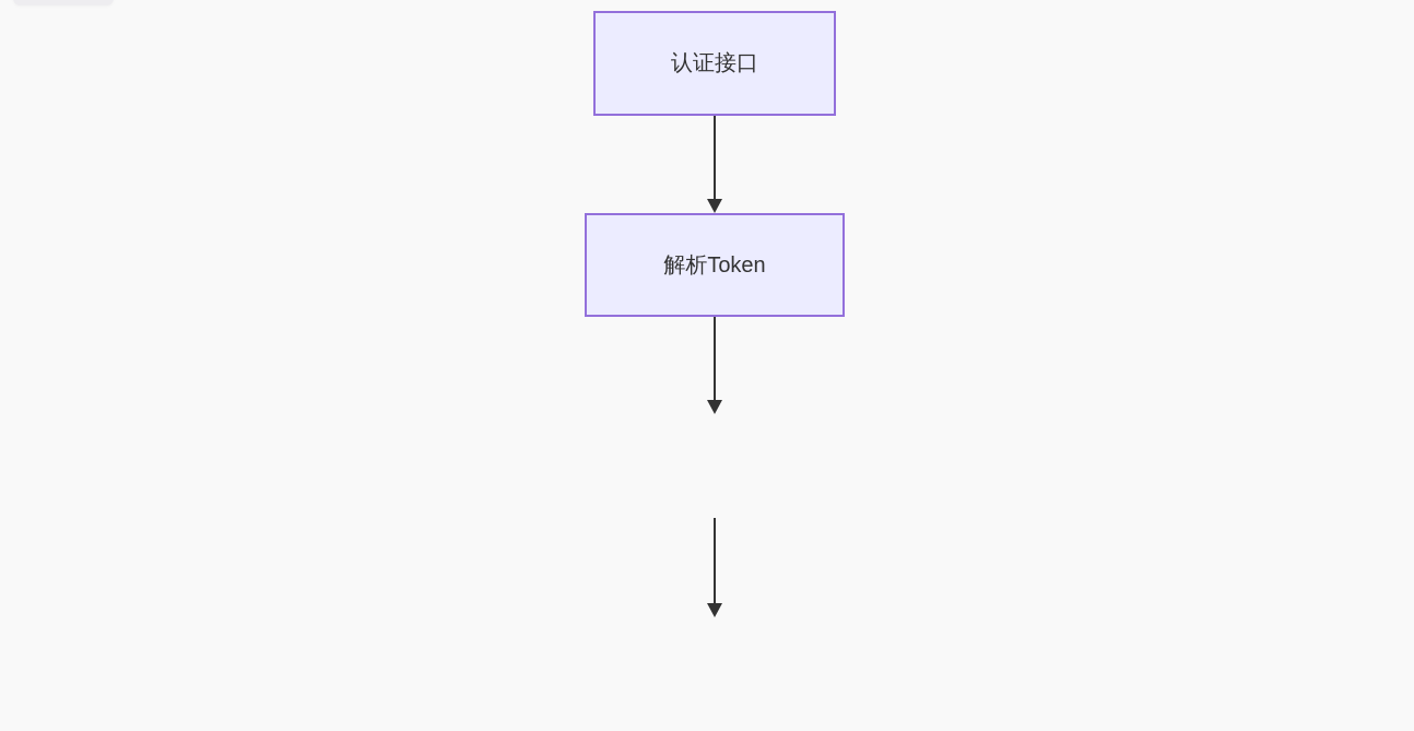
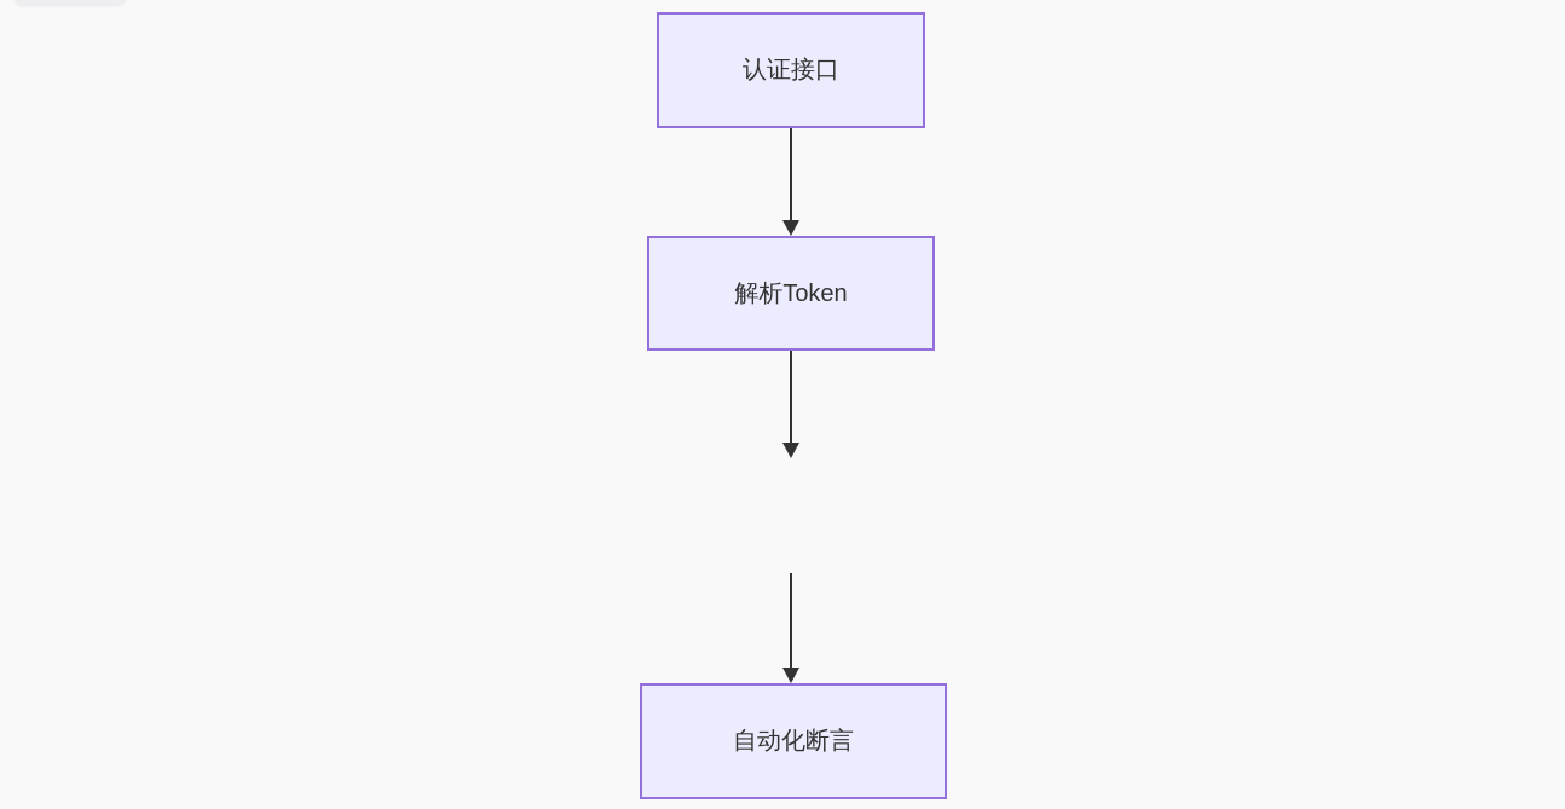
  认证接口
  解析Token
+ 自动化断言
